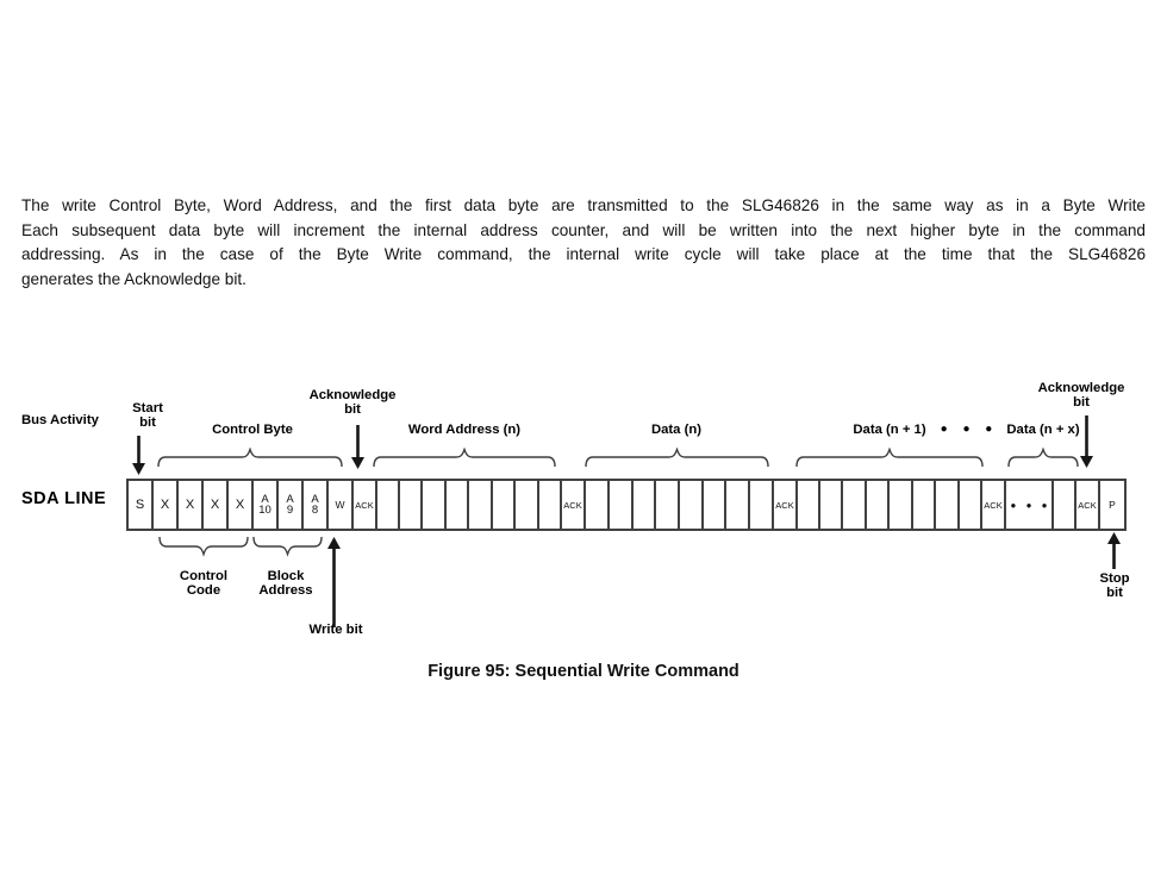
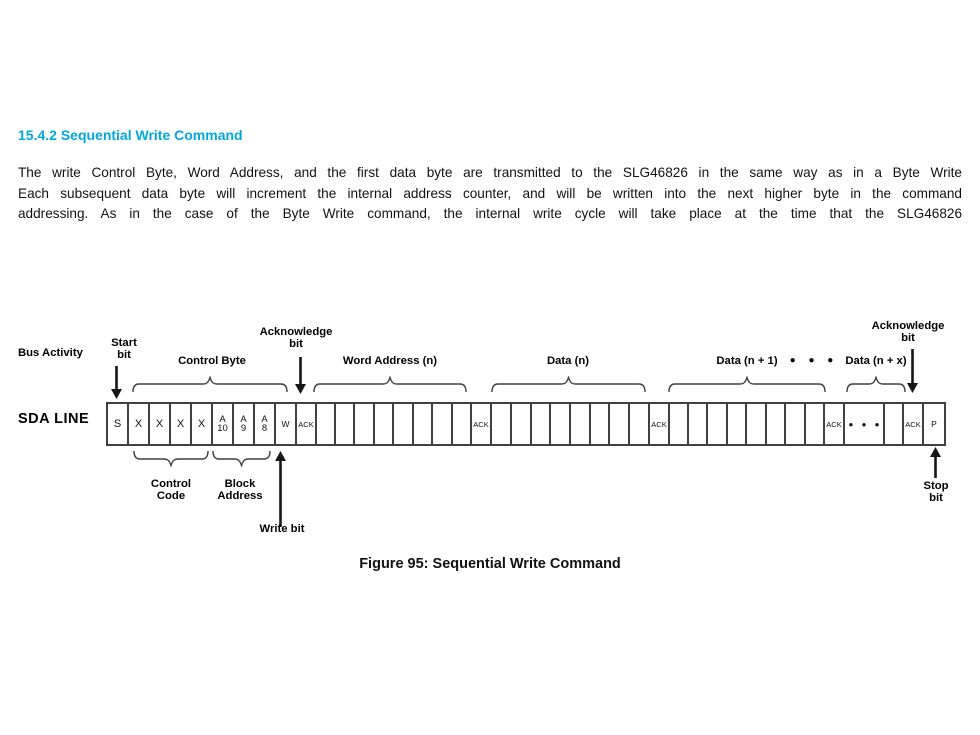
+ 15.4.2 Sequential Write Command
  The write Control Byte, Word Address, and the first data byte are transmitted to the SLG46826 in the same way as in a Byte Write
  Each subsequent data byte will increment the internal address counter, and will be written into the next higher byte in the command
  addressing. As in the case of the Byte Write command, the internal write cycle will take place at the time that the SLG46826
- generates the Acknowledge bit.
  Bus Activity
  SDA LINE
  Start
  bit
  Control Byte
  Acknowledge
  bit
  Word Address (n)
  Data (n)
  Data (n + 1)
  ● ● ●
  Data (n + x)
  Acknowledge
  bit
  S
  X
  X
  X
  X
  A
  10
  A
  9
  A
  8
  W
  ACK
  ACK
  ACK
  ACK
  ● ● ●
  ACK
  P
  Control
  Code
  Block
  Address
  Write bit
  Stop
  bit
  Figure 95: Sequential Write Command
